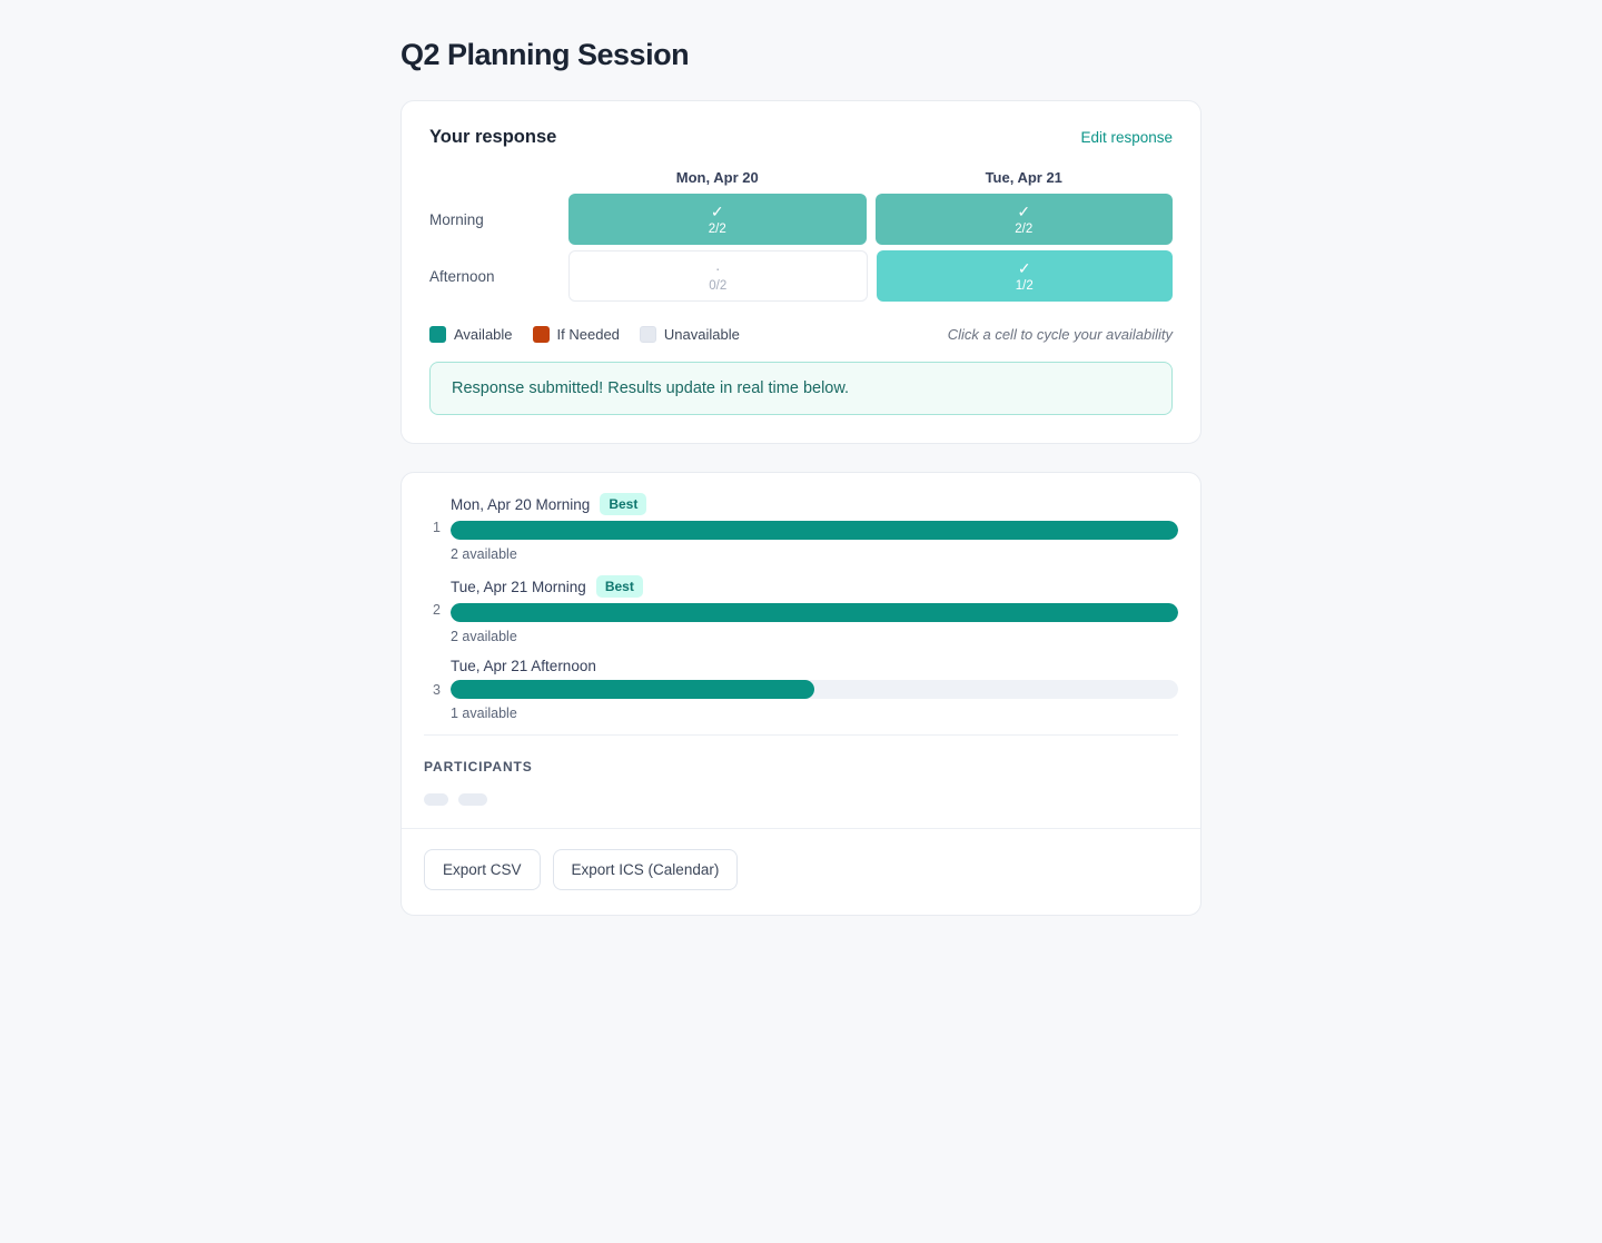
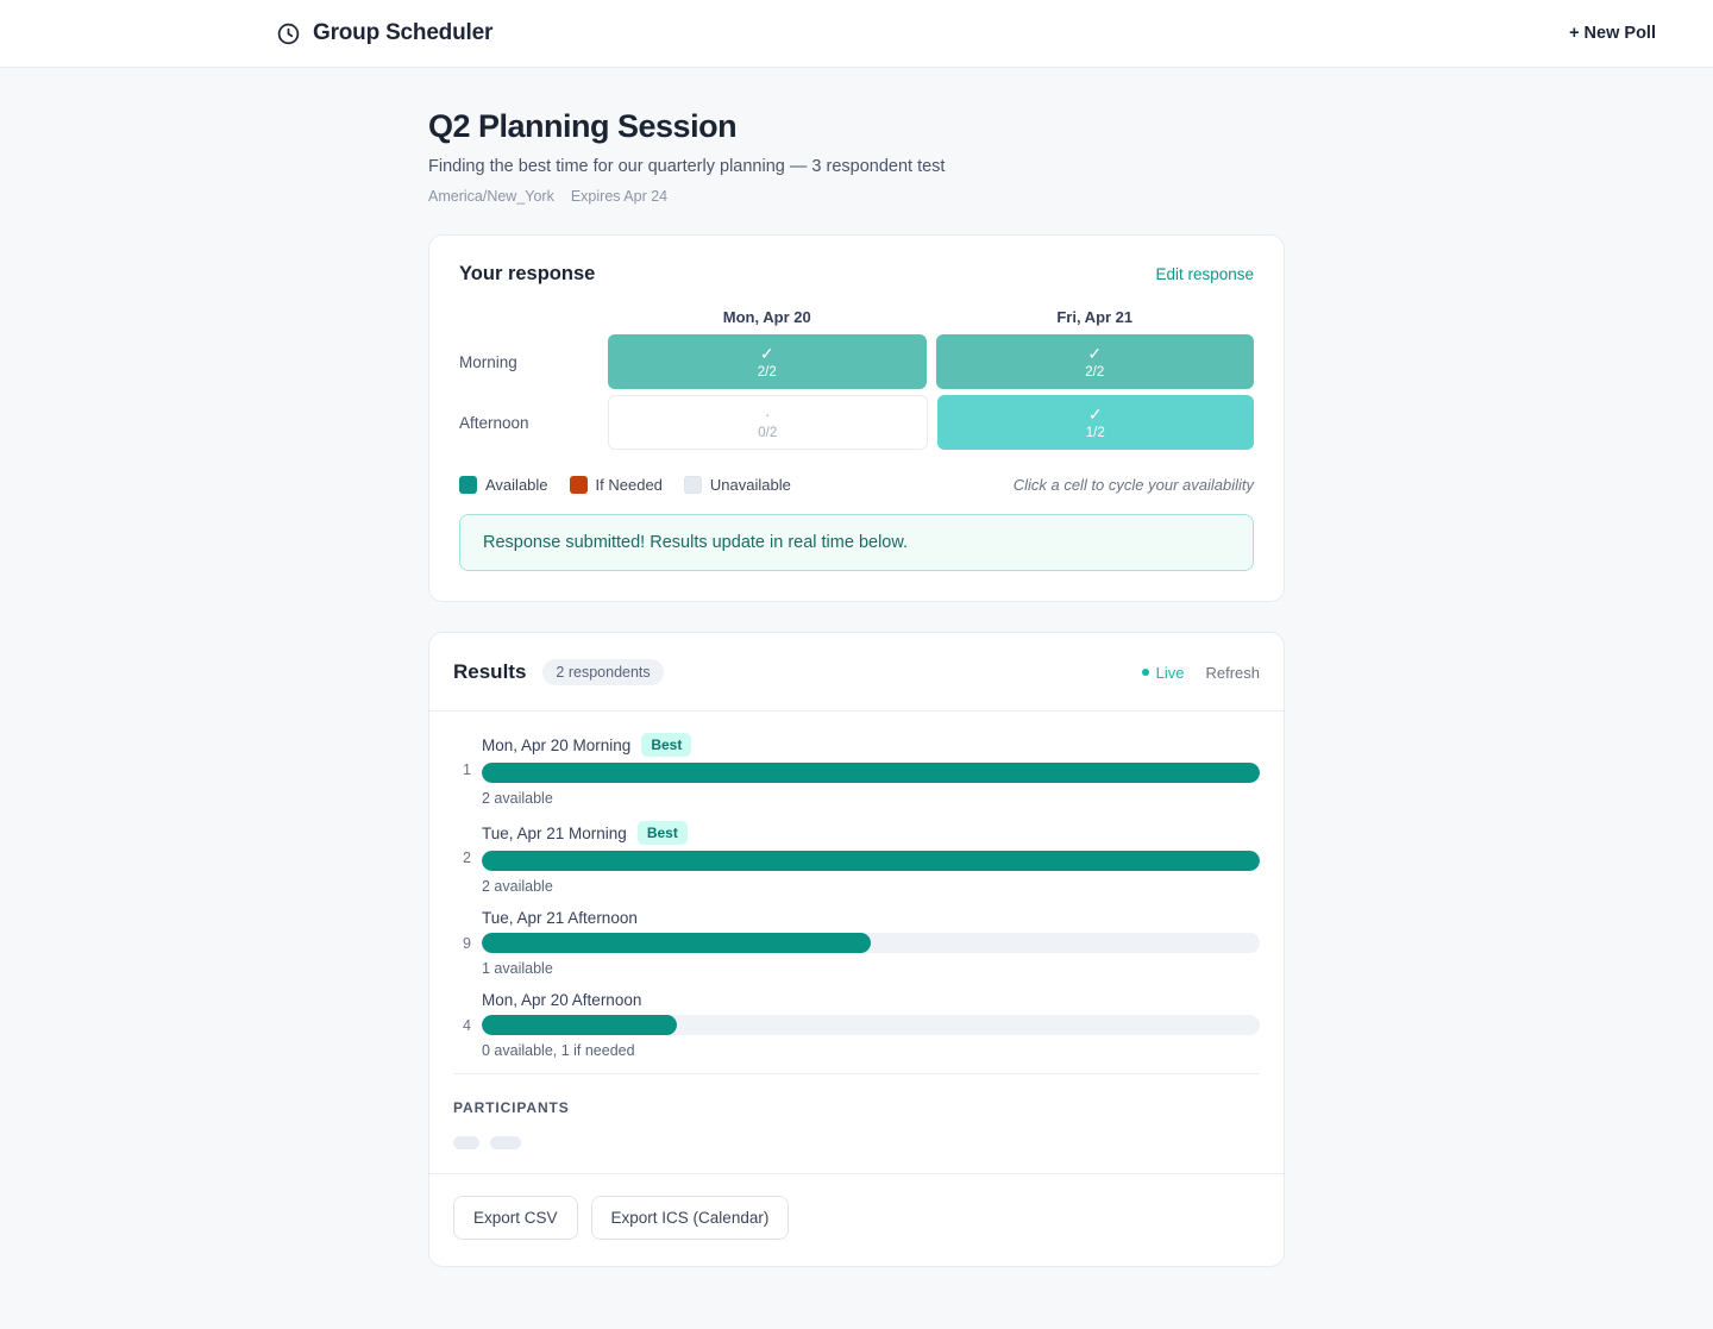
+ Group Scheduler
+ + New Poll
  Q2 Planning Session
+ Finding the best time for our quarterly planning — 3 respondent test
+ America/New_York
+ Expires Apr 24
  Your response
  Edit response
  Mon, Apr 20
- Tue, Apr 21
+ Fri, Apr 21
  Morning
  ✓
  2/2
  ✓
  2/2
  Afternoon
  ·
  0/2
  ✓
  1/2
  Available
  If Needed
  Unavailable
  Click a cell to cycle your availability
  Response submitted! Results update in real time below.
+ Results
+ 2 respondents
+ Live
+ Refresh
  1
  Mon, Apr 20 Morning
  Best
  2 available
  2
  Tue, Apr 21 Morning
  Best
  2 available
- 3
+ 9
  Tue, Apr 21 Afternoon
  1 available
+ 4
+ Mon, Apr 20 Afternoon
+ 0 available, 1 if needed
  PARTICIPANTS
  Export CSV
  Export ICS (Calendar)
